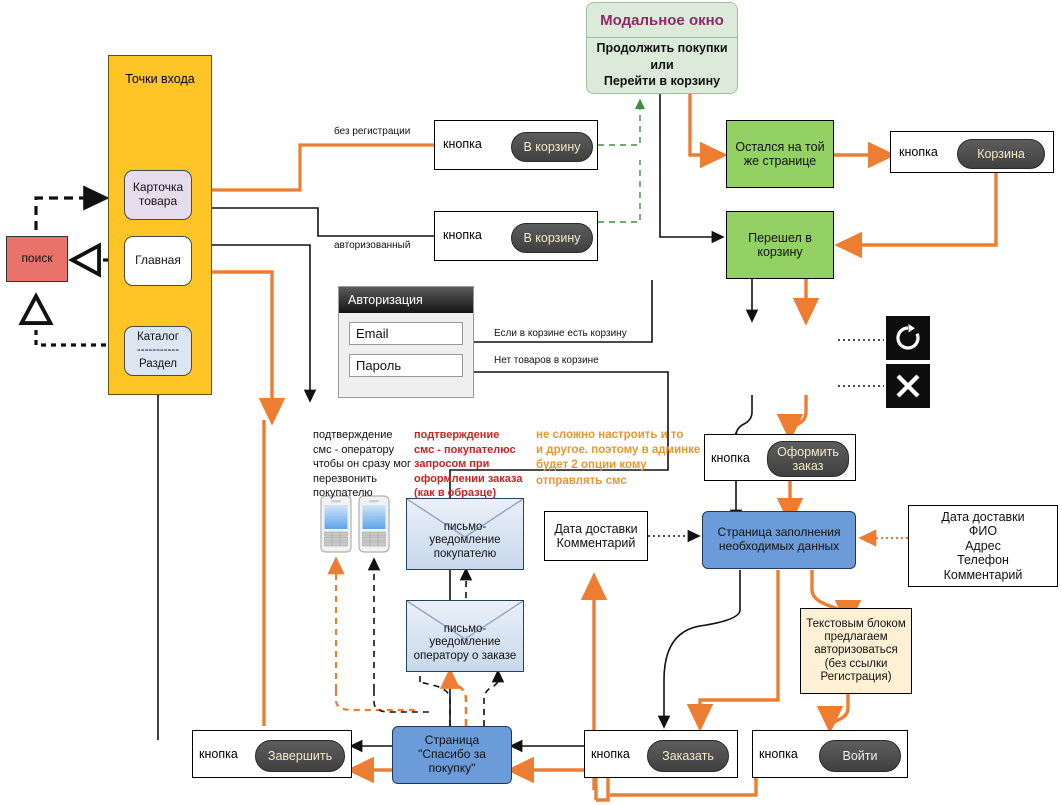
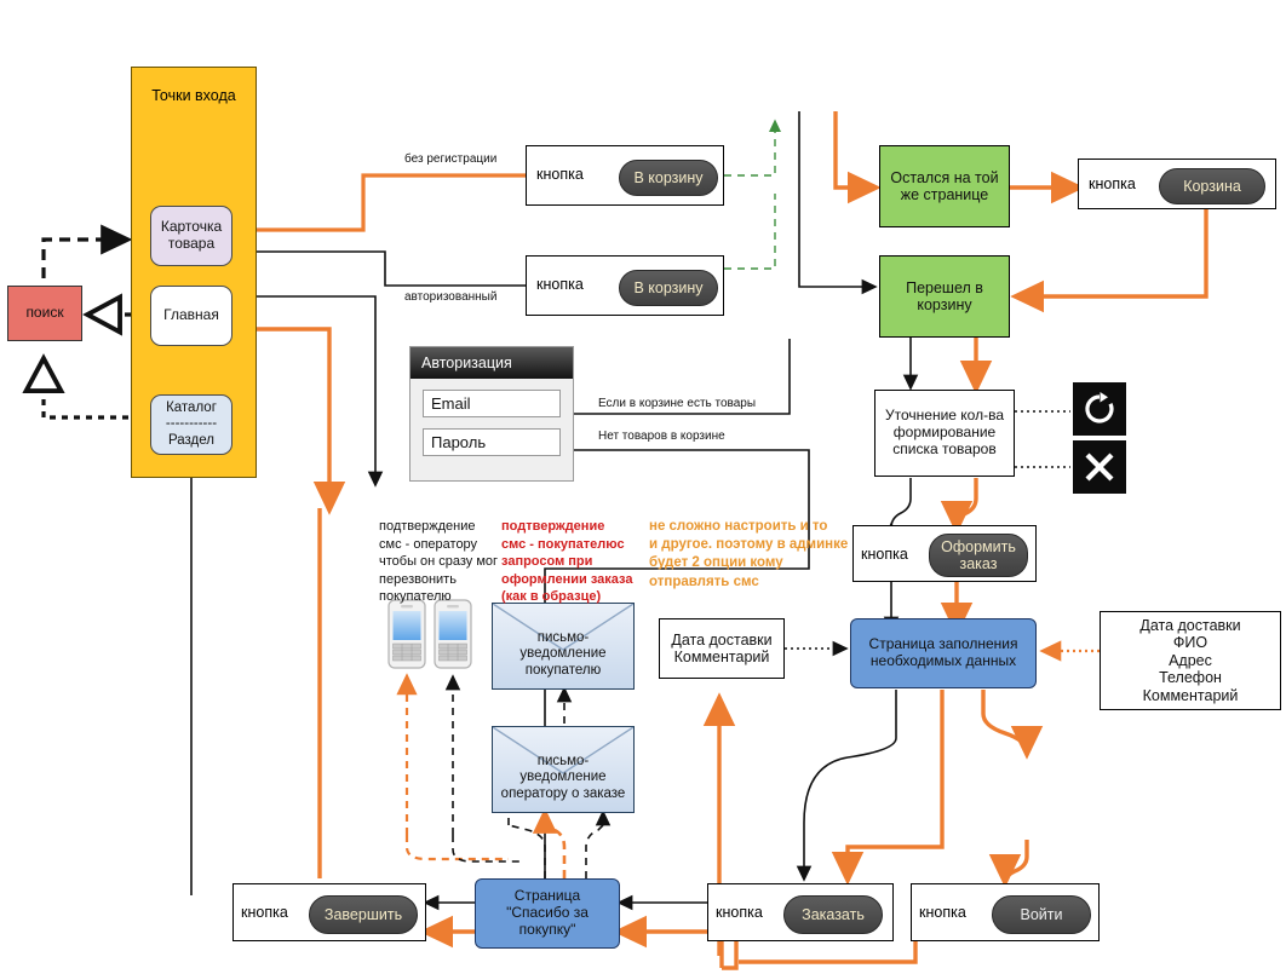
  Точки входа
  Карточка
  товара
  Главная
  Каталог
  -----------
  Раздел
  поиск
- Модальное окно
- Продолжить покупки
- или
- Перейти в корзину
  кнопка
  В корзину
  кнопка
  В корзину
  кнопка
  Корзина
  кнопка
  Оформить
  заказ
  кнопка
  Завершить
  кнопка
  Заказать
  кнопка
  Войти
  Остался на той
  же странице
  Перешел в
  корзину
+ Уточнение кол-ва
+ формирование
+ списка товаров
  Дата доставки
  Комментарий
  Дата доставки
  ФИО
  Адрес
  Телефон
  Комментарий
  Страница заполнения
  необходимых данных
  Страница
  "Спасибо за
  покупку"
- Текстовым блоком
- предлагаем
- авторизоваться
- (без ссылки
- Регистрация)
  Авторизация
  Email
  Пароль
  письмо-
  уведомление
  покупателю
  письмо-
  уведомление
  оператору о заказе
  без регистрации
  авторизованный
- Если в корзине есть корзину
+ Если в корзине есть товары
  Нет товаров в корзине
  подтверждение
  смс - оператору
  чтобы он сразу мог
  перезвонить
  покупателю
  подтверждение
  смс - покупателюс
  запросом при
  оформлении заказа
  (как в образце)
  не сложно настроить и то
  и другое. поэтому в админке
  будет 2 опции кому
  отправлять смс
